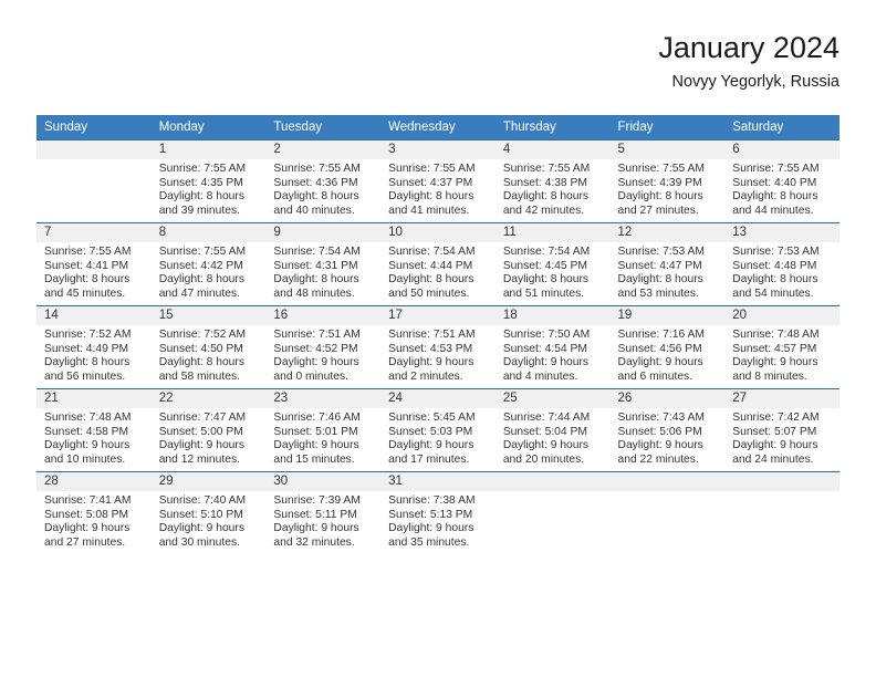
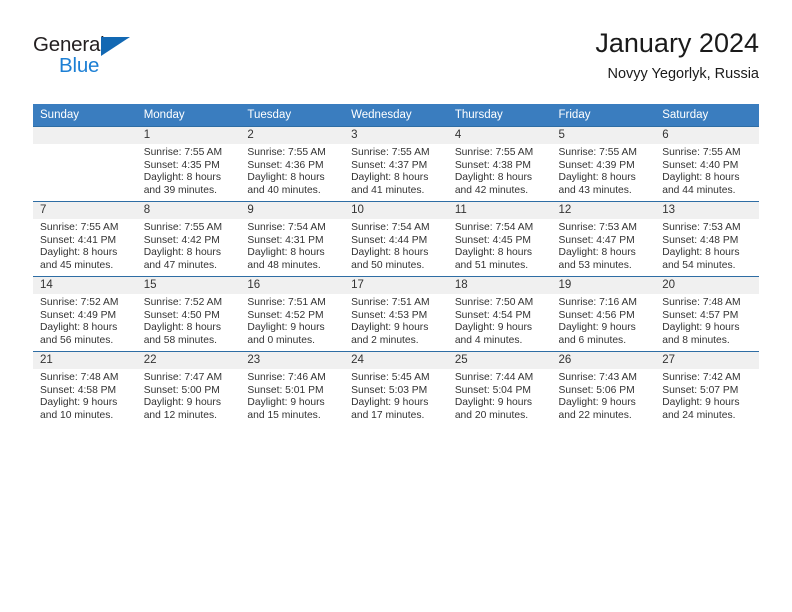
+ General
+ Blue
  January 2024
  Novyy Yegorlyk, Russia
  Sunday	Monday	Tuesday	Wednesday	Thursday	Friday	Saturday
- 	1Sunrise: 7:55 AMSunset: 4:35 PMDaylight: 8 hoursand 39 minutes.	2Sunrise: 7:55 AMSunset: 4:36 PMDaylight: 8 hoursand 40 minutes.	3Sunrise: 7:55 AMSunset: 4:37 PMDaylight: 8 hoursand 41 minutes.	4Sunrise: 7:55 AMSunset: 4:38 PMDaylight: 8 hoursand 42 minutes.	5Sunrise: 7:55 AMSunset: 4:39 PMDaylight: 8 hoursand 27 minutes.	6Sunrise: 7:55 AMSunset: 4:40 PMDaylight: 8 hoursand 44 minutes.
+ 	1Sunrise: 7:55 AMSunset: 4:35 PMDaylight: 8 hoursand 39 minutes.	2Sunrise: 7:55 AMSunset: 4:36 PMDaylight: 8 hoursand 40 minutes.	3Sunrise: 7:55 AMSunset: 4:37 PMDaylight: 8 hoursand 41 minutes.	4Sunrise: 7:55 AMSunset: 4:38 PMDaylight: 8 hoursand 42 minutes.	5Sunrise: 7:55 AMSunset: 4:39 PMDaylight: 8 hoursand 43 minutes.	6Sunrise: 7:55 AMSunset: 4:40 PMDaylight: 8 hoursand 44 minutes.
  7Sunrise: 7:55 AMSunset: 4:41 PMDaylight: 8 hoursand 45 minutes.	8Sunrise: 7:55 AMSunset: 4:42 PMDaylight: 8 hoursand 47 minutes.	9Sunrise: 7:54 AMSunset: 4:31 PMDaylight: 8 hoursand 48 minutes.	10Sunrise: 7:54 AMSunset: 4:44 PMDaylight: 8 hoursand 50 minutes.	11Sunrise: 7:54 AMSunset: 4:45 PMDaylight: 8 hoursand 51 minutes.	12Sunrise: 7:53 AMSunset: 4:47 PMDaylight: 8 hoursand 53 minutes.	13Sunrise: 7:53 AMSunset: 4:48 PMDaylight: 8 hoursand 54 minutes.
  14Sunrise: 7:52 AMSunset: 4:49 PMDaylight: 8 hoursand 56 minutes.	15Sunrise: 7:52 AMSunset: 4:50 PMDaylight: 8 hoursand 58 minutes.	16Sunrise: 7:51 AMSunset: 4:52 PMDaylight: 9 hoursand 0 minutes.	17Sunrise: 7:51 AMSunset: 4:53 PMDaylight: 9 hoursand 2 minutes.	18Sunrise: 7:50 AMSunset: 4:54 PMDaylight: 9 hoursand 4 minutes.	19Sunrise: 7:16 AMSunset: 4:56 PMDaylight: 9 hoursand 6 minutes.	20Sunrise: 7:48 AMSunset: 4:57 PMDaylight: 9 hoursand 8 minutes.
  21Sunrise: 7:48 AMSunset: 4:58 PMDaylight: 9 hoursand 10 minutes.	22Sunrise: 7:47 AMSunset: 5:00 PMDaylight: 9 hoursand 12 minutes.	23Sunrise: 7:46 AMSunset: 5:01 PMDaylight: 9 hoursand 15 minutes.	24Sunrise: 5:45 AMSunset: 5:03 PMDaylight: 9 hoursand 17 minutes.	25Sunrise: 7:44 AMSunset: 5:04 PMDaylight: 9 hoursand 20 minutes.	26Sunrise: 7:43 AMSunset: 5:06 PMDaylight: 9 hoursand 22 minutes.	27Sunrise: 7:42 AMSunset: 5:07 PMDaylight: 9 hoursand 24 minutes.
- 28Sunrise: 7:41 AMSunset: 5:08 PMDaylight: 9 hoursand 27 minutes.	29Sunrise: 7:40 AMSunset: 5:10 PMDaylight: 9 hoursand 30 minutes.	30Sunrise: 7:39 AMSunset: 5:11 PMDaylight: 9 hoursand 32 minutes.	31Sunrise: 7:38 AMSunset: 5:13 PMDaylight: 9 hoursand 35 minutes.
